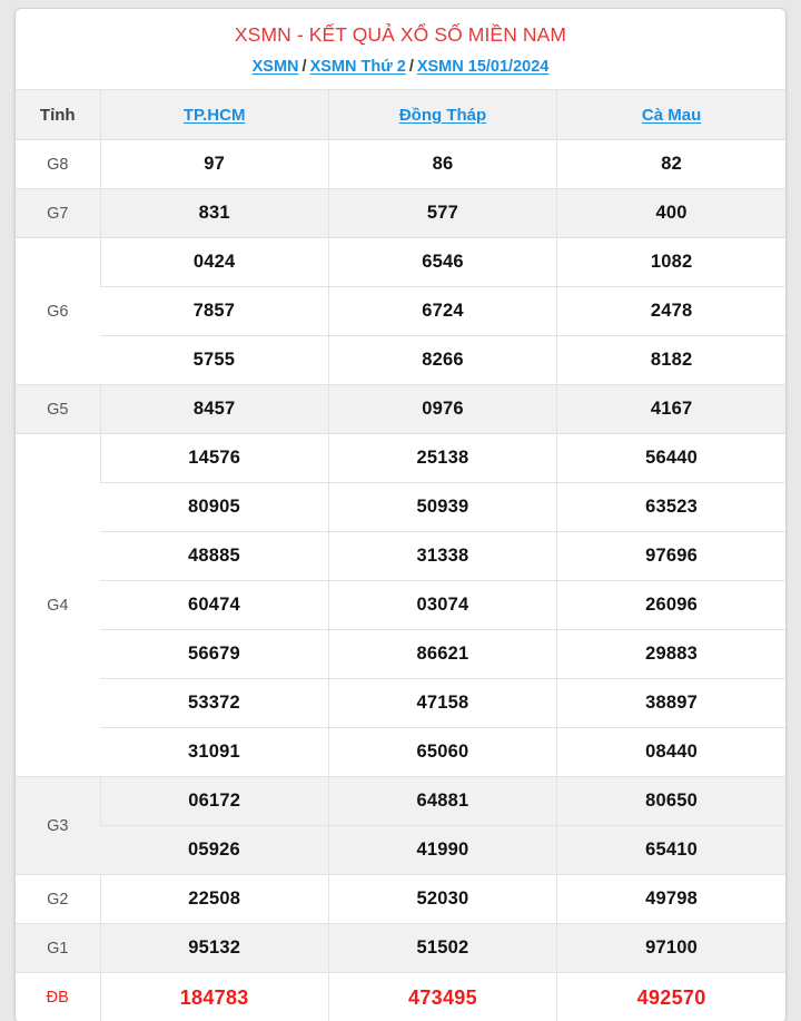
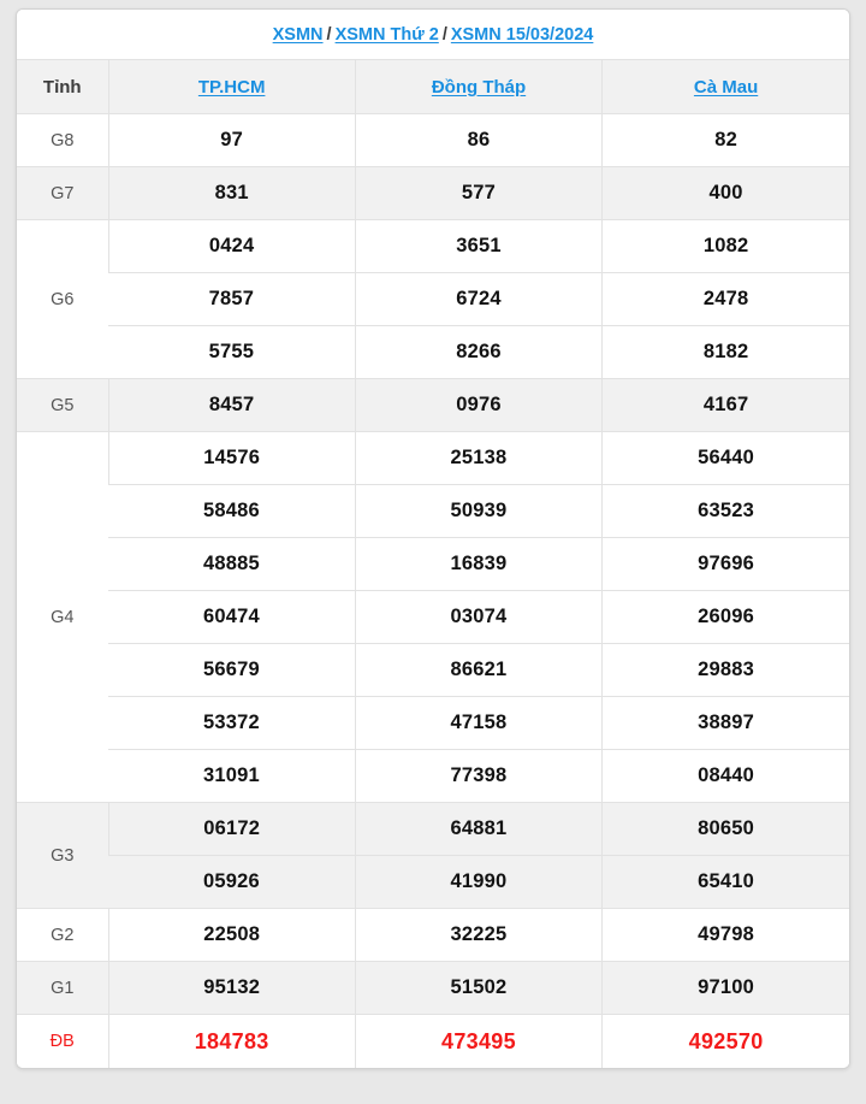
- XSMN - KẾT QUẢ XỔ SỐ MIỀN NAM
- XSMN / XSMN Thứ 2 / XSMN 15/01/2024
+ XSMN / XSMN Thứ 2 / XSMN 15/03/2024
  Tỉnh	TP.HCM	Đồng Tháp	Cà Mau
  G8	97	86	82
  G7	831	577	400
- G6	0424	6546	1082
+ G6	0424	3651	1082
  7857	6724	2478
  5755	8266	8182
  G5	8457	0976	4167
  G4	14576	25138	56440
- 80905	50939	63523
+ 58486	50939	63523
- 48885	31338	97696
+ 48885	16839	97696
  60474	03074	26096
  56679	86621	29883
  53372	47158	38897
- 31091	65060	08440
+ 31091	77398	08440
  G3	06172	64881	80650
  05926	41990	65410
- G2	22508	52030	49798
+ G2	22508	32225	49798
  G1	95132	51502	97100
  ĐB	184783	473495	492570
